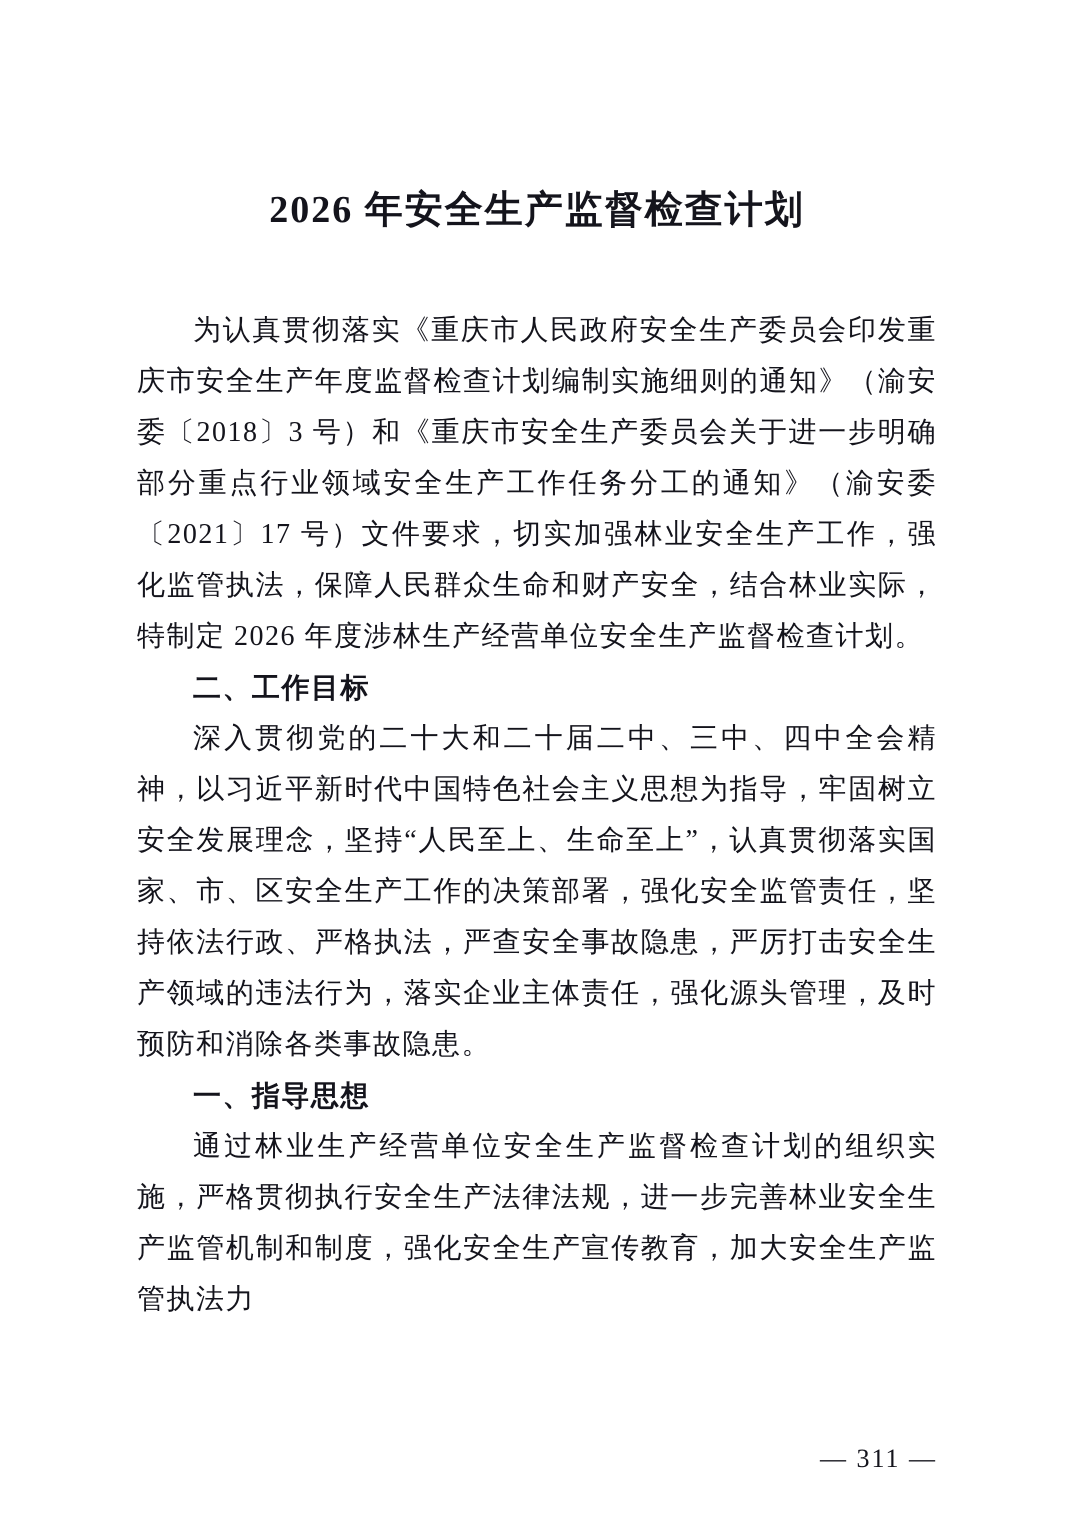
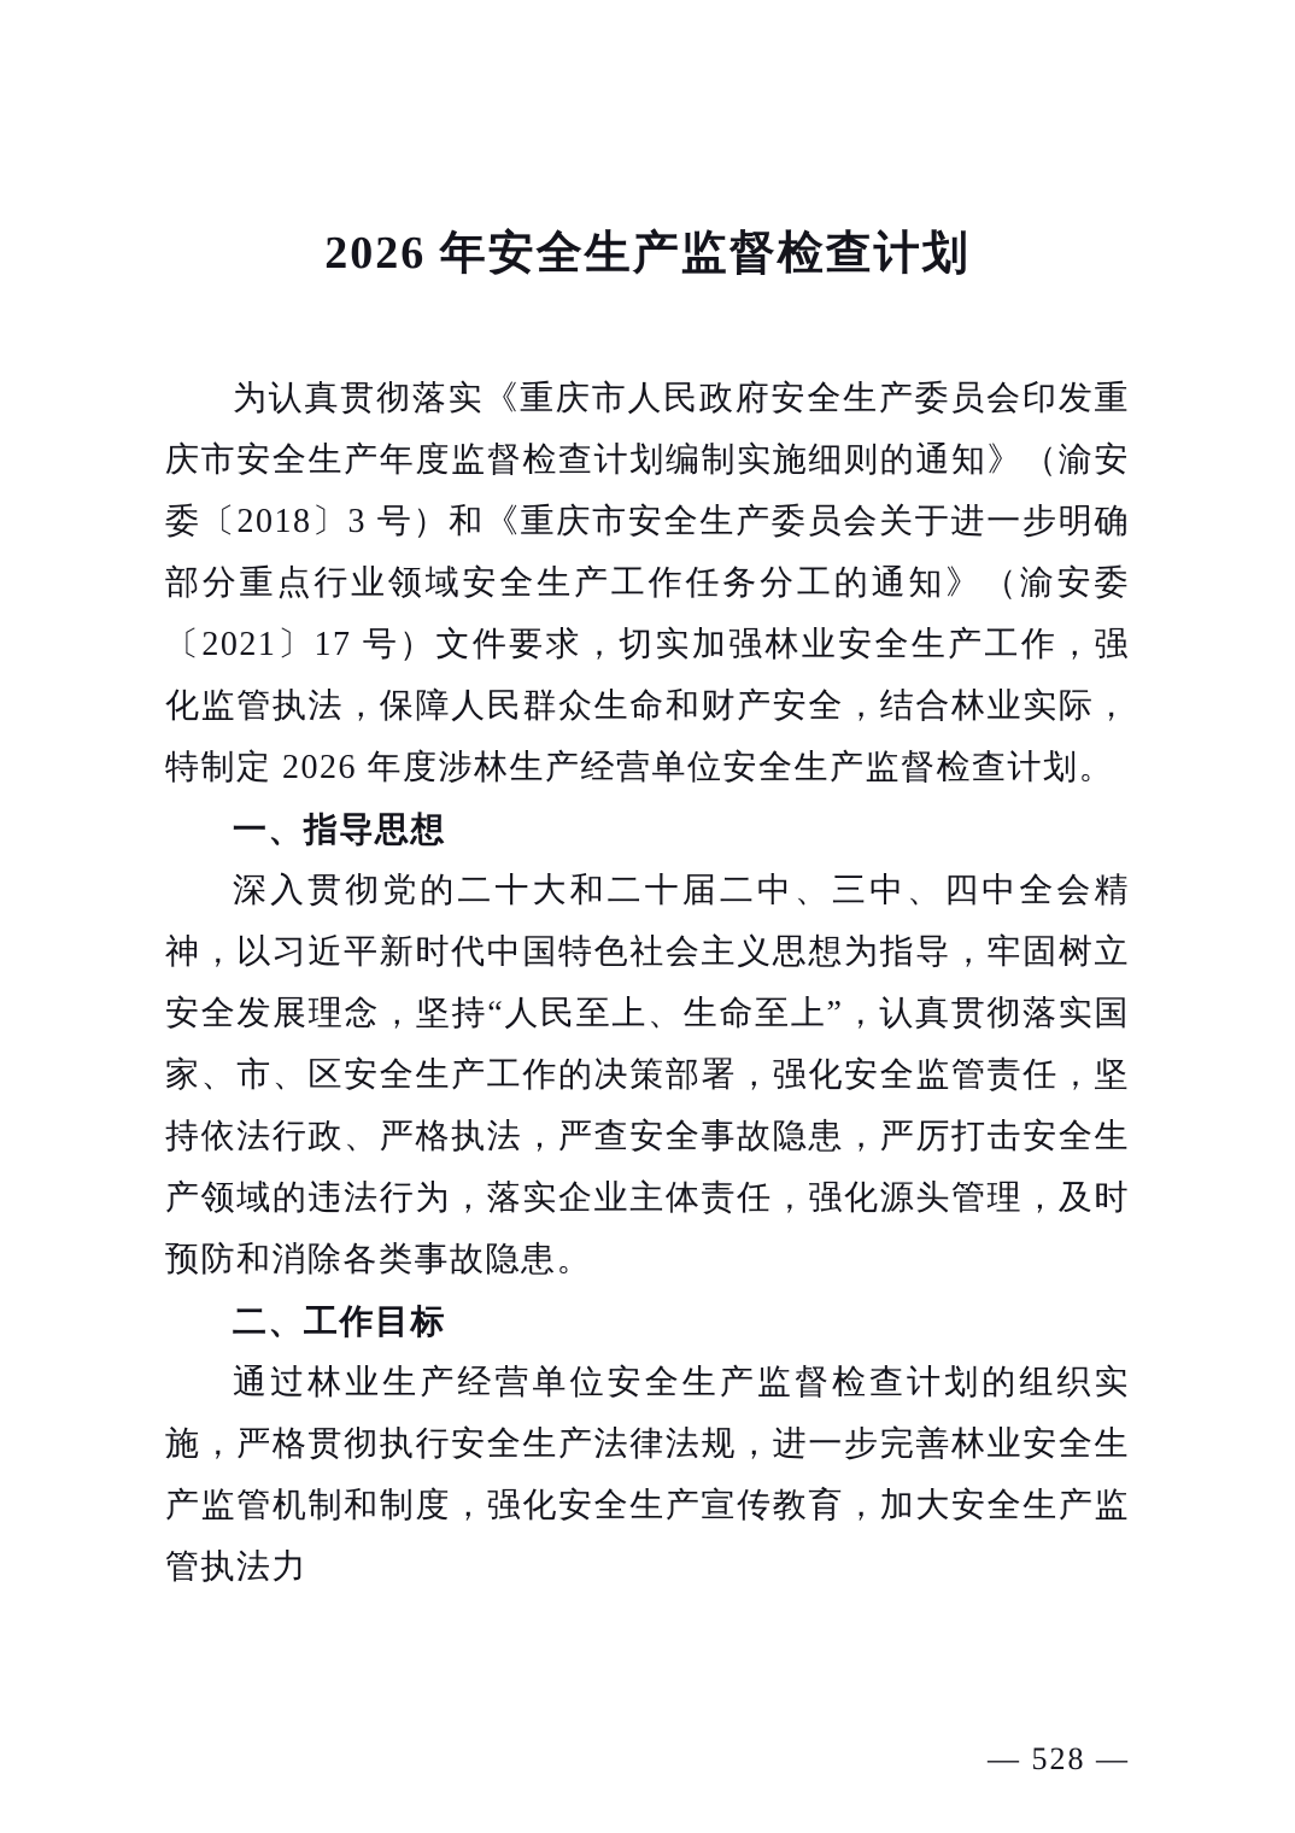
  2026 年安全生产监督检查计划
  为认真贯彻落实《重庆市人民政府安全生产委员会印发重庆市安全生产年度监督检查计划编制实施细则的通知》（渝安委〔2018〕3 号）和《重庆市安全生产委员会关于进一步明确部分重点行业领域安全生产工作任务分工的通知》（渝安委〔2021〕17 号）文件要求，切实加强林业安全生产工作，强化监管执法，保障人民群众生命和财产安全，结合林业实际，特制定 2026 年度涉林生产经营单位安全生产监督检查计划。
- 二、工作目标
+ 一、指导思想
  深入贯彻党的二十大和二十届二中、三中、四中全会精神，以习近平新时代中国特色社会主义思想为指导，牢固树立安全发展理念，坚持“人民至上、生命至上”，认真贯彻落实国家、市、区安全生产工作的决策部署，强化安全监管责任，坚持依法行政、严格执法，严查安全事故隐患，严厉打击安全生产领域的违法行为，落实企业主体责任，强化源头管理，及时预防和消除各类事故隐患。
- 一、指导思想
+ 二、工作目标
  通过林业生产经营单位安全生产监督检查计划的组织实施，严格贯彻执行安全生产法律法规，进一步完善林业安全生产监管机制和制度，强化安全生产宣传教育，加大安全生产监管执法力
- — 311 —
+ — 528 —
